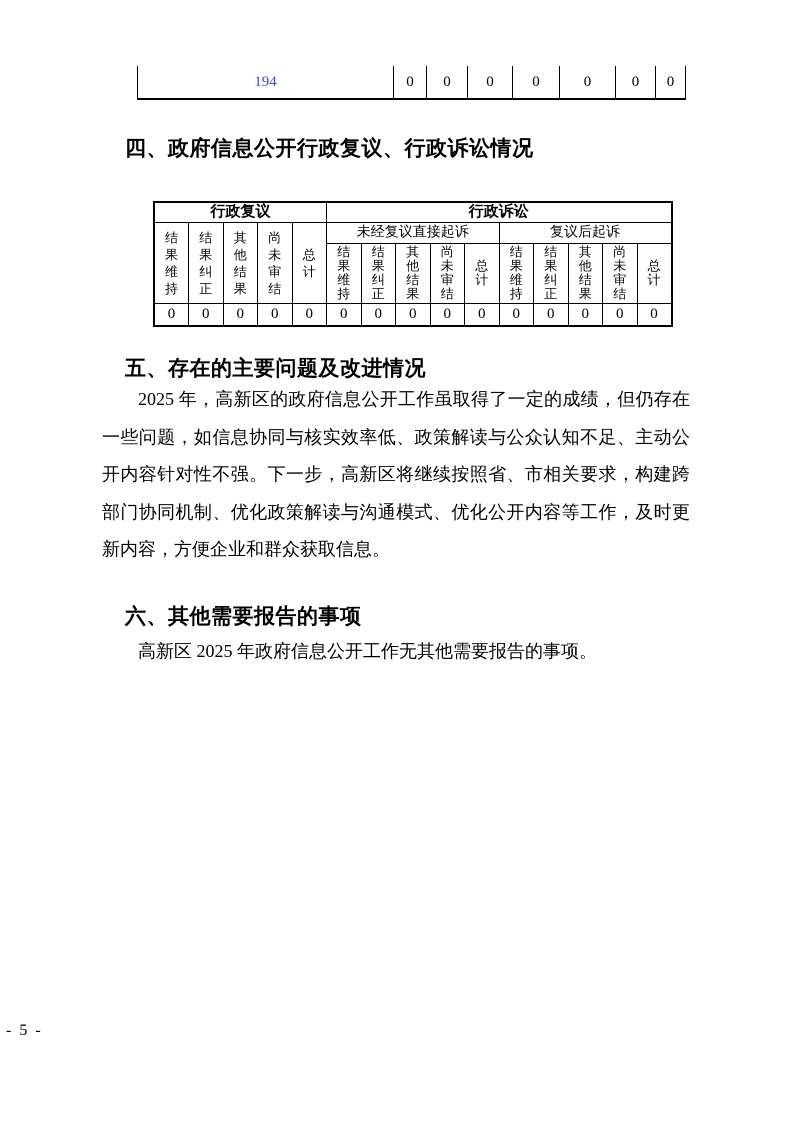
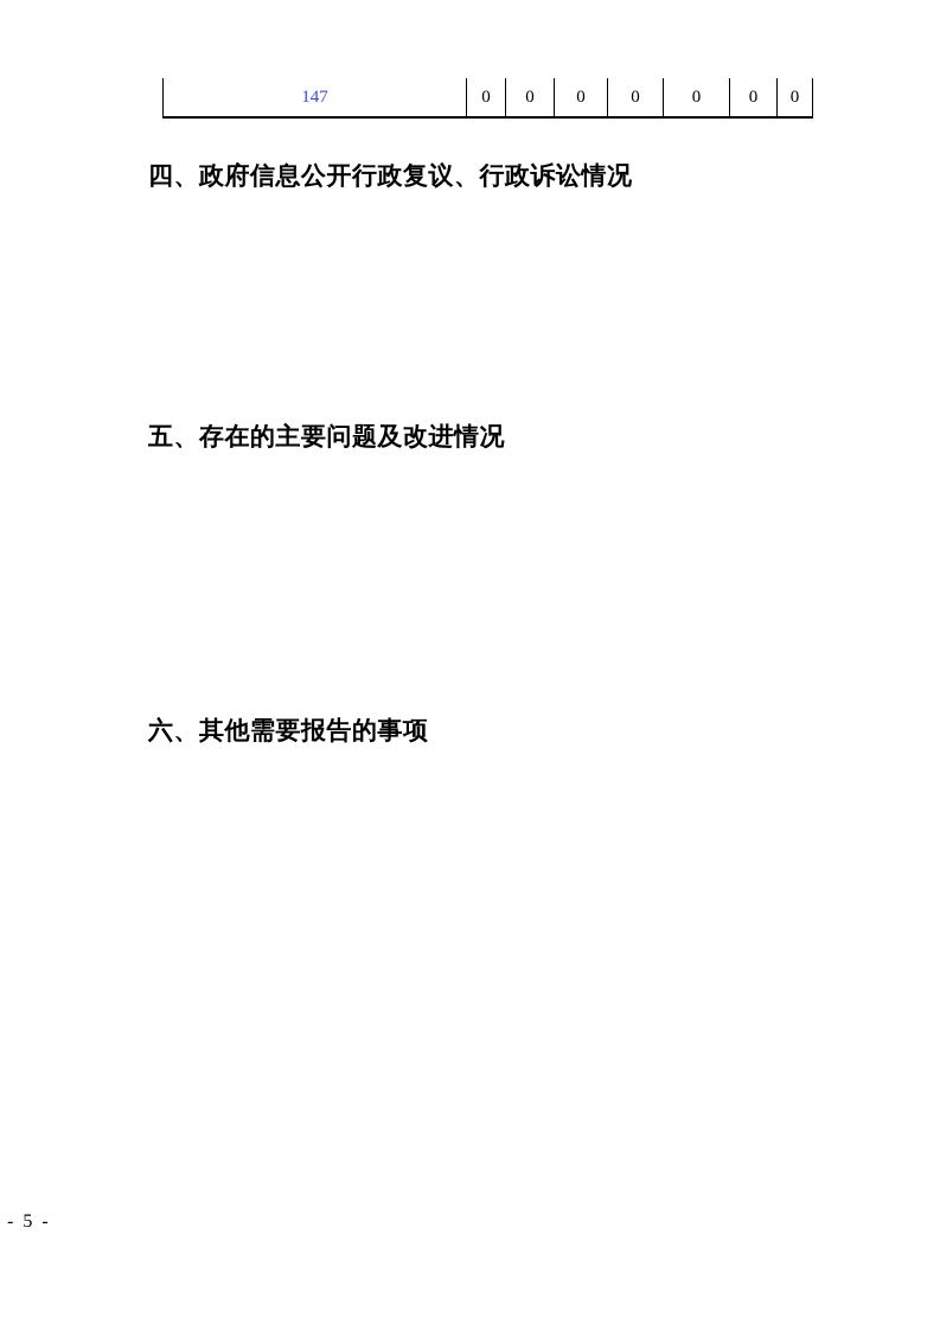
- 194	0	0	0	0	0	0	0
+ 147	0	0	0	0	0	0	0
  四、政府信息公开行政复议、行政诉讼情况
- 行政复议	行政诉讼
- 结果维持	结果纠正	其他结果	尚未审结	总计	未经复议直接起诉	复议后起诉
- 结果维持	结果纠正	其他结果	尚未审结	总计	结果维持	结果纠正	其他结果	尚未审结	总计
- 0	0	0	0	0	0	0	0	0	0	0	0	0	0	0
  五、存在的主要问题及改进情况
- 2025 年，高新区的政府信息公开工作虽取得了一定的成绩，但仍存在一些问题，如信息协同与核实效率低、政策解读与公众认知不足、主动公开内容针对性不强。下一步，高新区将继续按照省、市相关要求，构建跨部门协同机制、优化政策解读与沟通模式、优化公开内容等工作，及时更新内容，方便企业和群众获取信息。
  六、其他需要报告的事项
- 高新区 2025 年政府信息公开工作无其他需要报告的事项。
  - 5 -
